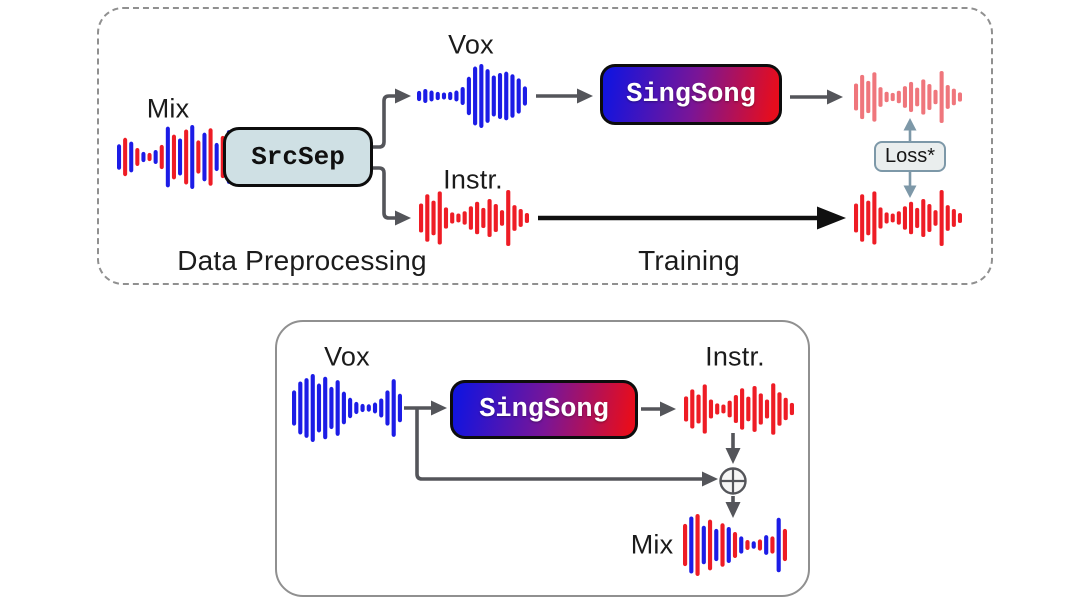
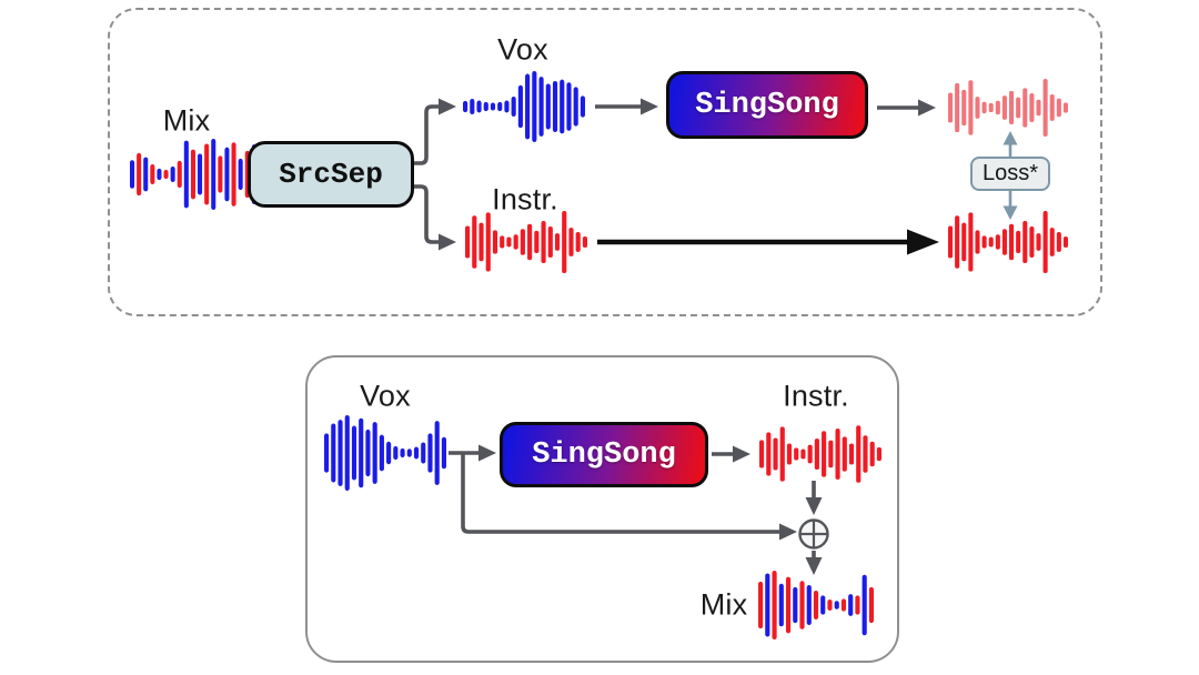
  Mix
  SrcSep
  Vox
  Instr.
  SingSong
  Loss*
- Data Preprocessing
- Training
  Vox
  SingSong
  Instr.
  Mix
